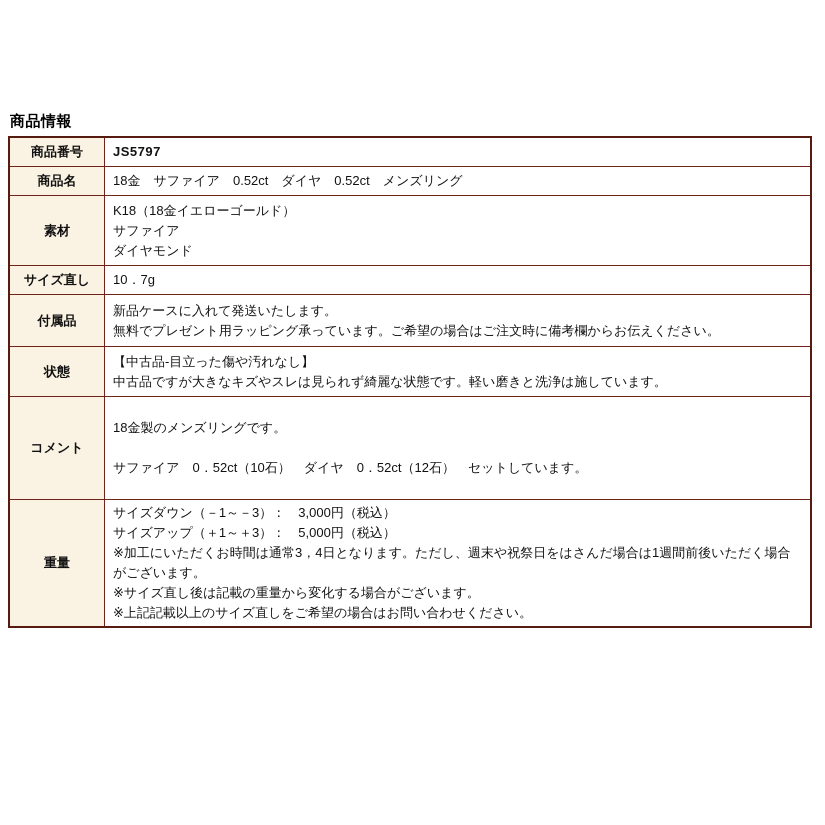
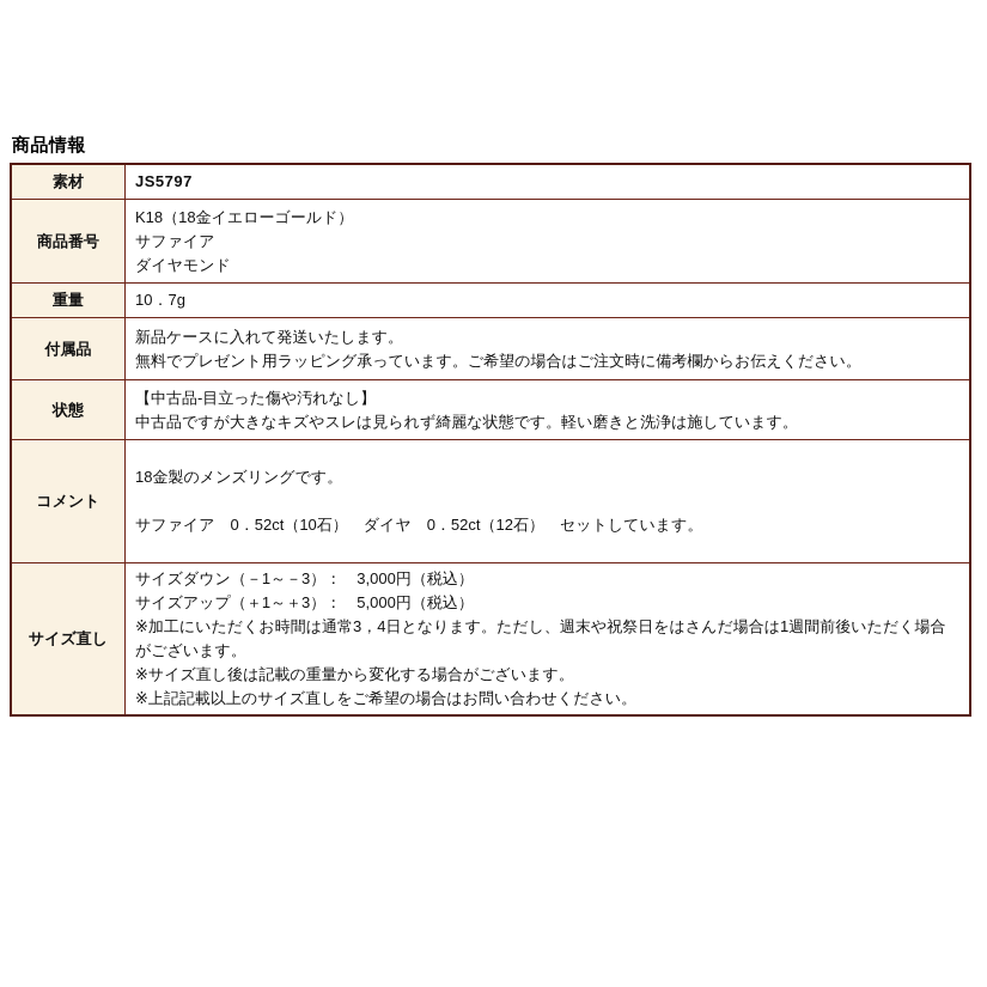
  商品情報
- 商品番号
+ 素材
  JS5797
- 商品名
- 18金 サファイア 0.52ct ダイヤ 0.52ct メンズリング
- 素材
+ 商品番号
  K18（18金イエローゴールド）
  サファイア
  ダイヤモンド
- サイズ直し
+ 重量
  10．7g
  付属品
  新品ケースに入れて発送いたします。
  無料でプレゼント用ラッピング承っています。ご希望の場合はご注文時に備考欄からお伝えください。
  状態
  【中古品-目立った傷や汚れなし】
  中古品ですが大きなキズやスレは見られず綺麗な状態です。軽い磨きと洗浄は施しています。
  コメント
  18金製のメンズリングです。
  サファイア 0．52ct（10石） ダイヤ 0．52ct（12石） セットしています。
- 重量
+ サイズ直し
  サイズダウン（－1～－3）： 3,000円（税込）
  サイズアップ（＋1～＋3）： 5,000円（税込）
  ※加工にいただくお時間は通常3，4日となります。ただし、週末や祝祭日をはさんだ場合は1週間前後いただく場合がございます。
  ※サイズ直し後は記載の重量から変化する場合がございます。
  ※上記記載以上のサイズ直しをご希望の場合はお問い合わせください。
